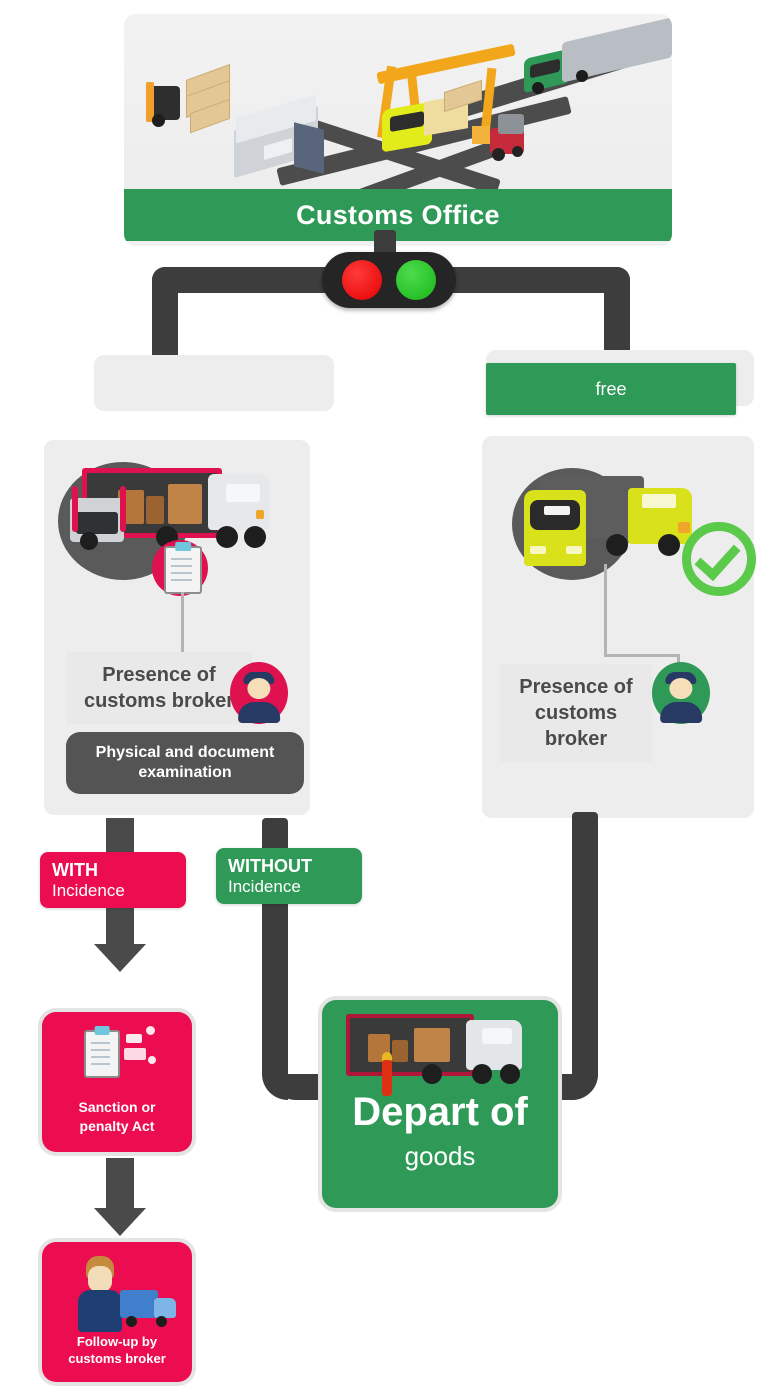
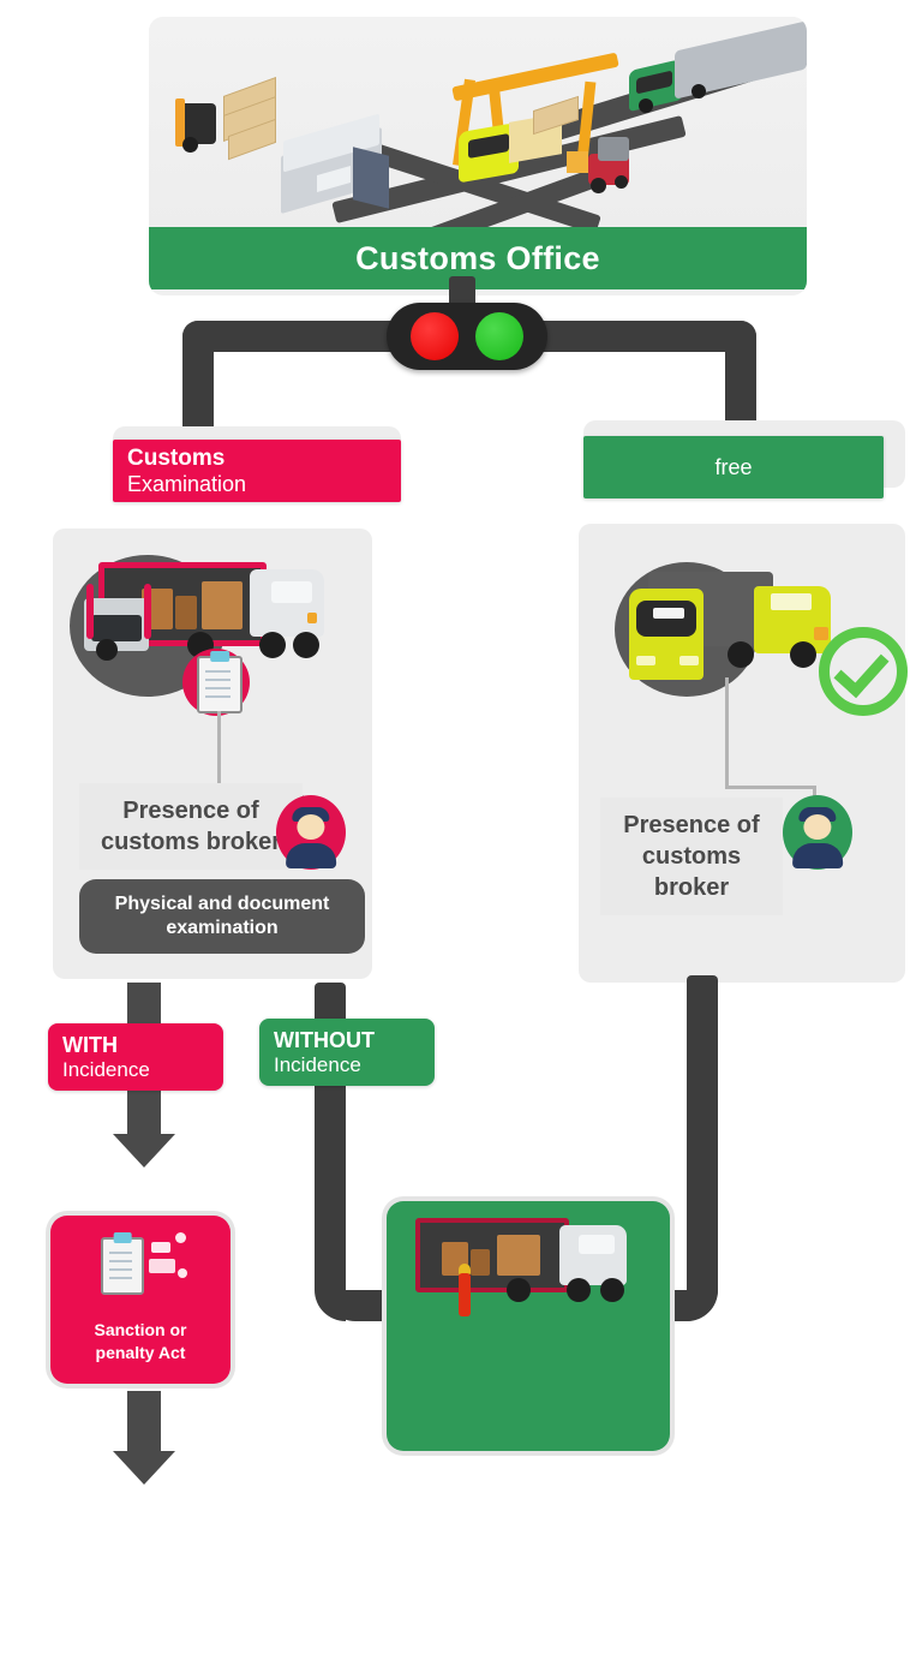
  Customs Office
+ Customs
+ Examination
  free
  Presence of customs broke
  Physical and document
  examination
  Presence of customs broker
  WITH
  Incidence
  WITHOUT
  Incidence
  Sanction or
  penalty Act
- Follow-up by
- customs broker
- Depart of
- goods
